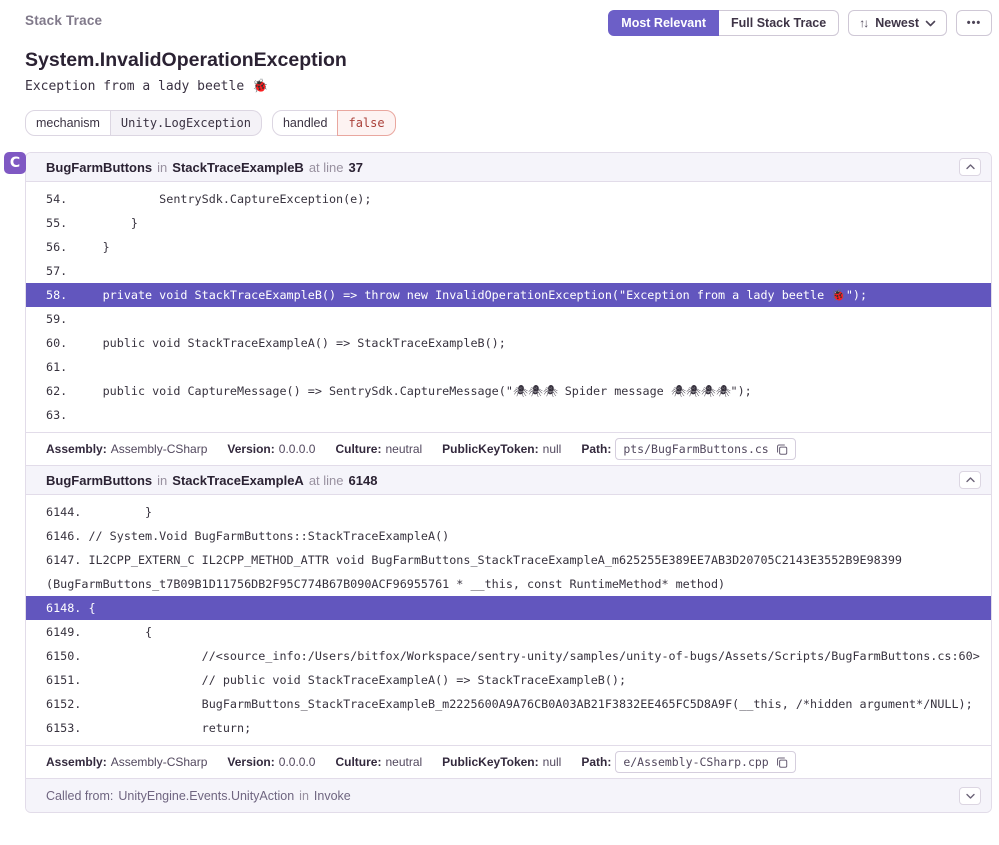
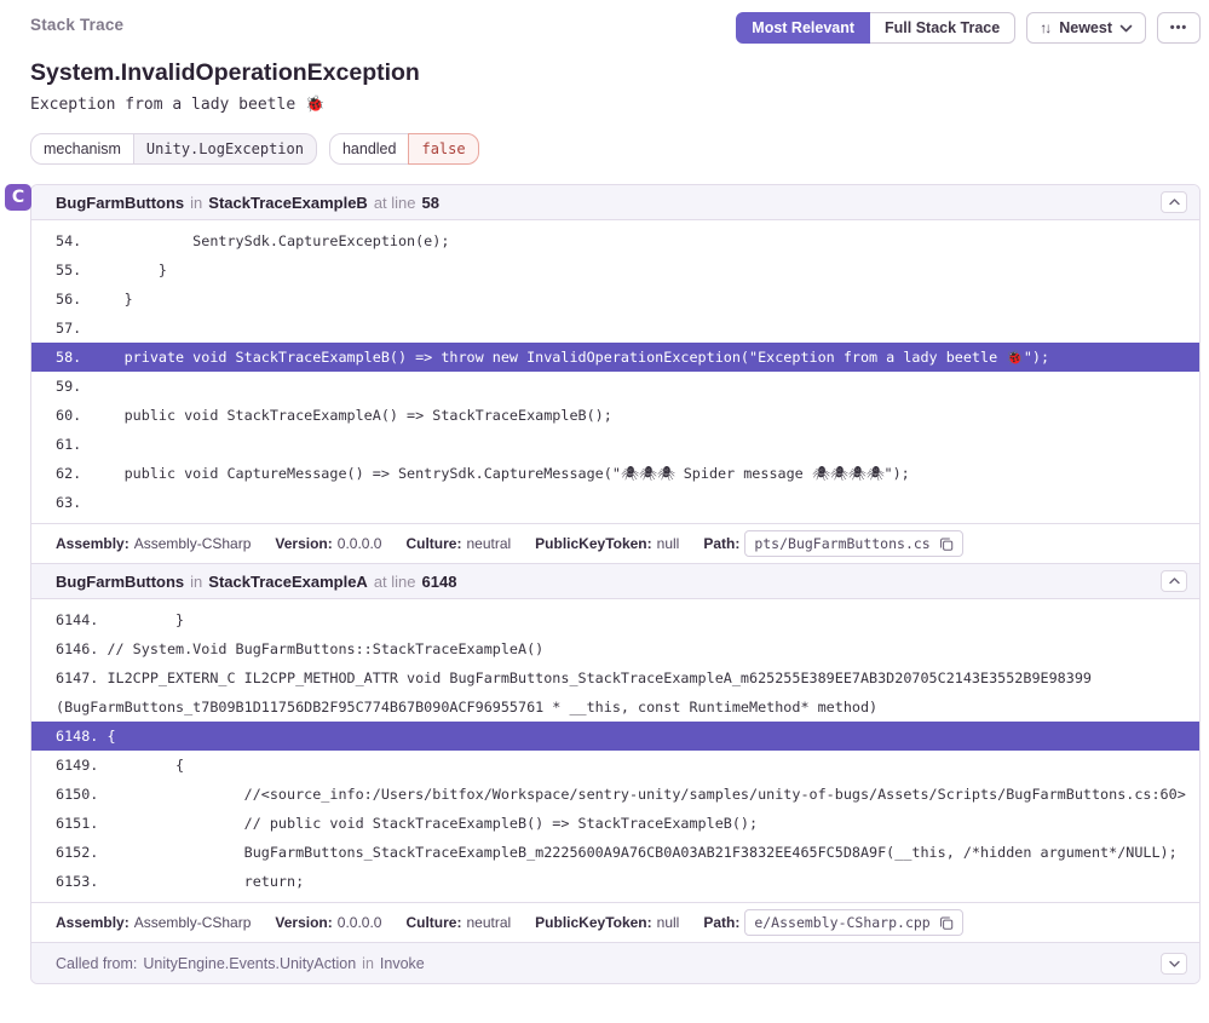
  Stack Trace
  Most Relevant
  Full Stack Trace
  ↑↓
  Newest
  •••
  System.InvalidOperationException
  Exception from a lady beetle 🐞
  mechanism
  Unity.LogException
  handled
  false
  C
  BugFarmButtons
  in
  StackTraceExampleB
  at line
- 37
+ 58
  54. SentrySdk.CaptureException(e);
  55. }
  56. }
  57.
  58. private void StackTraceExampleB() => throw new InvalidOperationException("Exception from a lady beetle 🐞");
  59.
  60. public void StackTraceExampleA() => StackTraceExampleB();
  61.
  62. public void CaptureMessage() => SentrySdk.CaptureMessage("🕷🕷🕷 Spider message 🕷🕷🕷🕷");
  63.
  Assembly:
  Assembly-CSharp
  Version:
  0.0.0.0
  Culture:
  neutral
  PublicKeyToken:
  null
  Path:
  pts/BugFarmButtons.cs
  BugFarmButtons
  in
  StackTraceExampleA
  at line
  6148
  6144. }
  6146. // System.Void BugFarmButtons::StackTraceExampleA()
  6147. IL2CPP_EXTERN_C IL2CPP_METHOD_ATTR void BugFarmButtons_StackTraceExampleA_m625255E389EE7AB3D20705C2143E3552B9E98399
  (BugFarmButtons_t7B09B1D11756DB2F95C774B67B090ACF96955761 * __this, const RuntimeMethod* method)
  6148. {
  6149. {
  6150. //<source_info:/Users/bitfox/Workspace/sentry-unity/samples/unity-of-bugs/Assets/Scripts/BugFarmButtons.cs:60>
- 6151. // public void StackTraceExampleA() => StackTraceExampleB();
+ 6151. // public void StackTraceExampleB() => StackTraceExampleB();
  6152. BugFarmButtons_StackTraceExampleB_m2225600A9A76CB0A03AB21F3832EE465FC5D8A9F(__this, /*hidden argument*/NULL);
  6153. return;
  Assembly:
  Assembly-CSharp
  Version:
  0.0.0.0
  Culture:
  neutral
  PublicKeyToken:
  null
  Path:
  e/Assembly-CSharp.cpp
  Called from:
  UnityEngine.Events.UnityAction
  in
  Invoke
